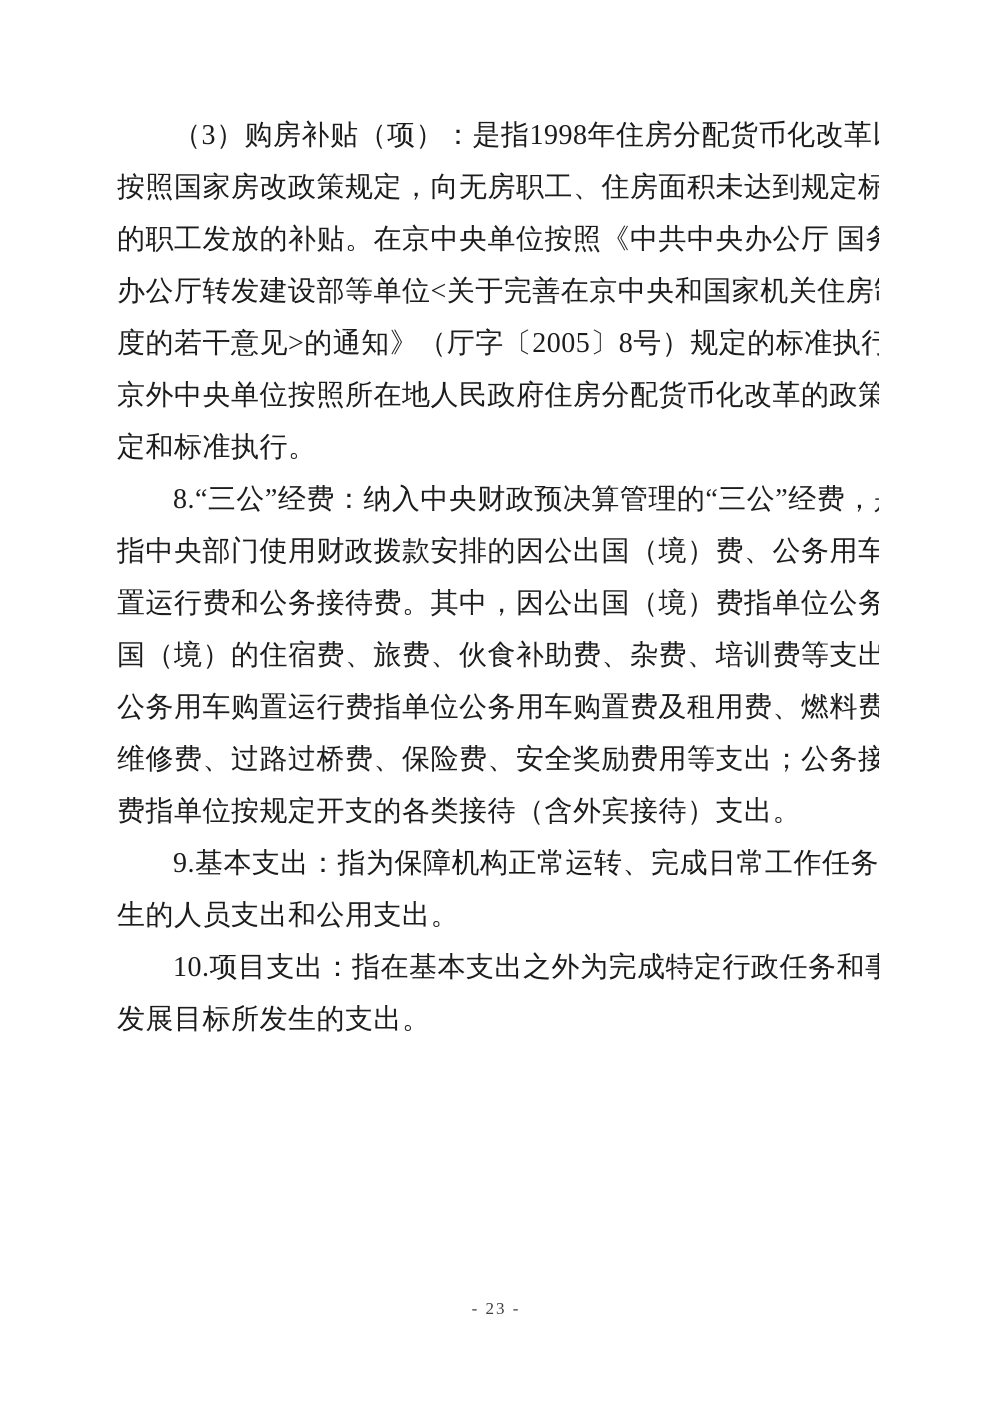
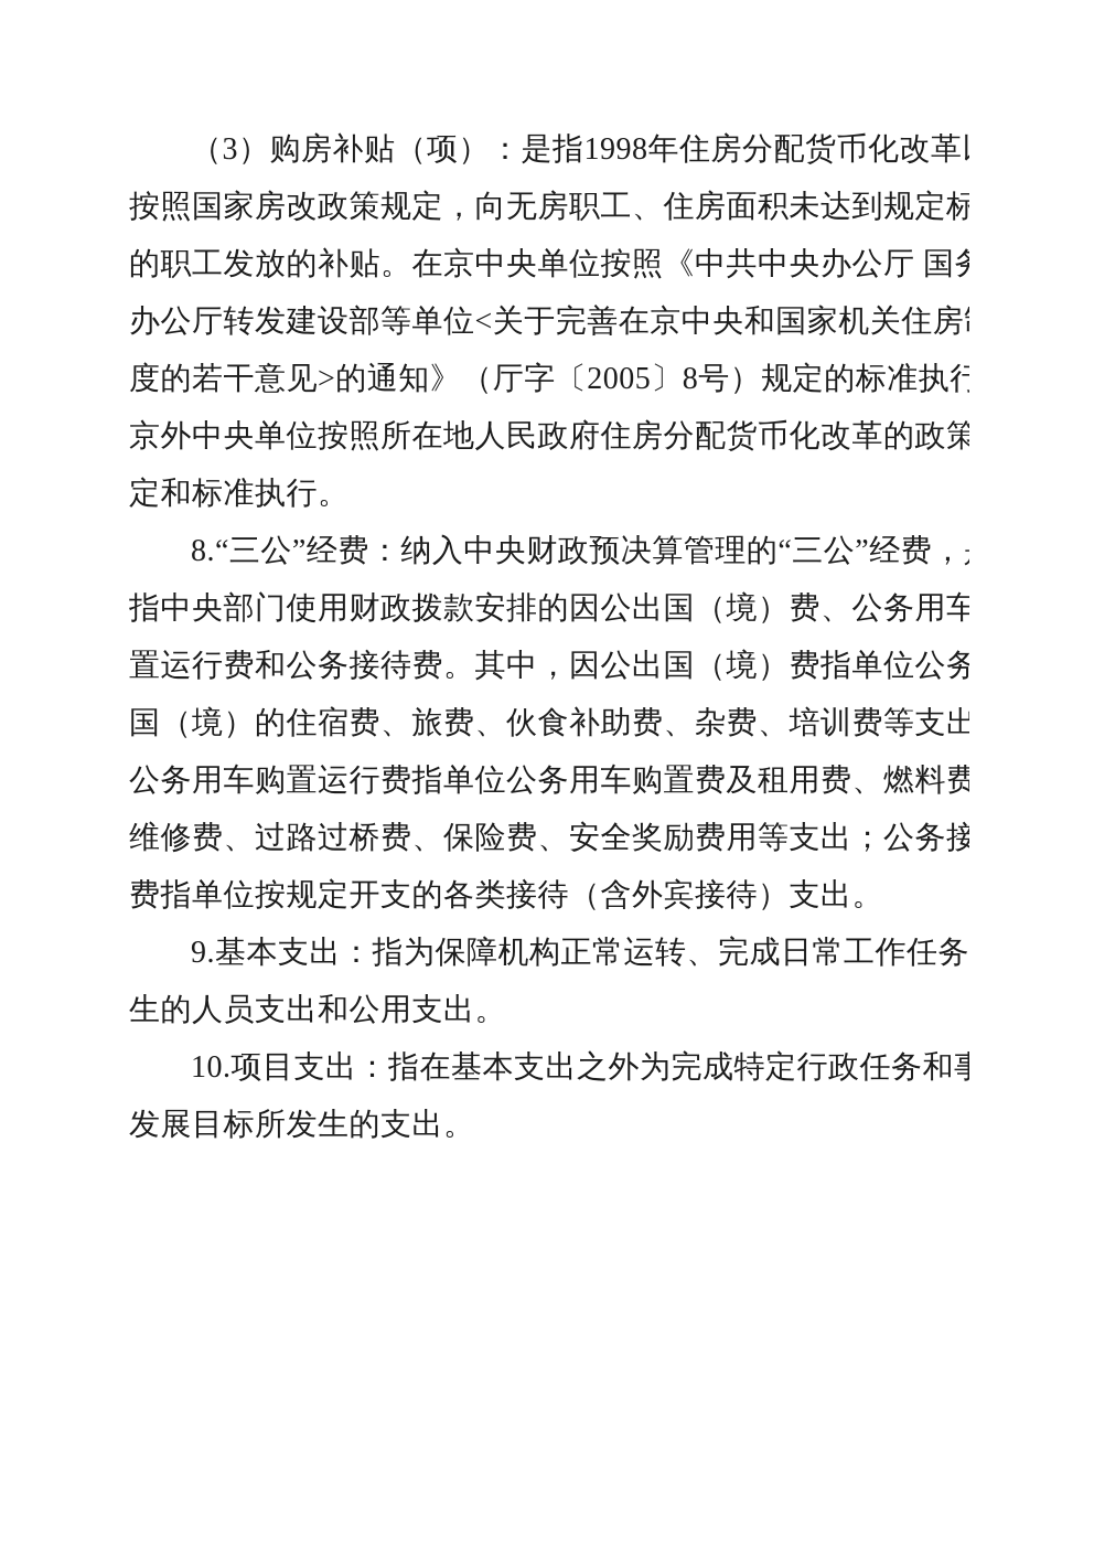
  （3）购房补贴（项）：是指1998年住房分配货币化改革
  按照国家房改政策规定，向无房职工、住房面积未达到规定标
  的职工发放的补贴。在京中央单位按照《中共中央办公厅 国
  办公厅转发建设部等单位<关于完善在京中央和国家机关住房
  度的若干意见>的通知》（厅字〔2005〕8号）规定的标准执行
  京外中央单位按照所在地人民政府住房分配货币化改革的政策
  定和标准执行。
  8.“三公”经费：纳入中央财政预决算管理的“三公”经费，
  指中央部门使用财政拨款安排的因公出国（境）费、公务用车
  置运行费和公务接待费。其中，因公出国（境）费指单位公务
  国（境）的住宿费、旅费、伙食补助费、杂费、培训费等支出
  公务用车购置运行费指单位公务用车购置费及租用费、燃料费
  维修费、过路过桥费、保险费、安全奖励费用等支出；公务接
  费指单位按规定开支的各类接待（含外宾接待）支出。
  9.基本支出：指为保障机构正常运转、完成日常工作任务
  生的人员支出和公用支出。
  10.项目支出：指在基本支出之外为完成特定行政任务和
  发展目标所发生的支出。
- - 23 -
